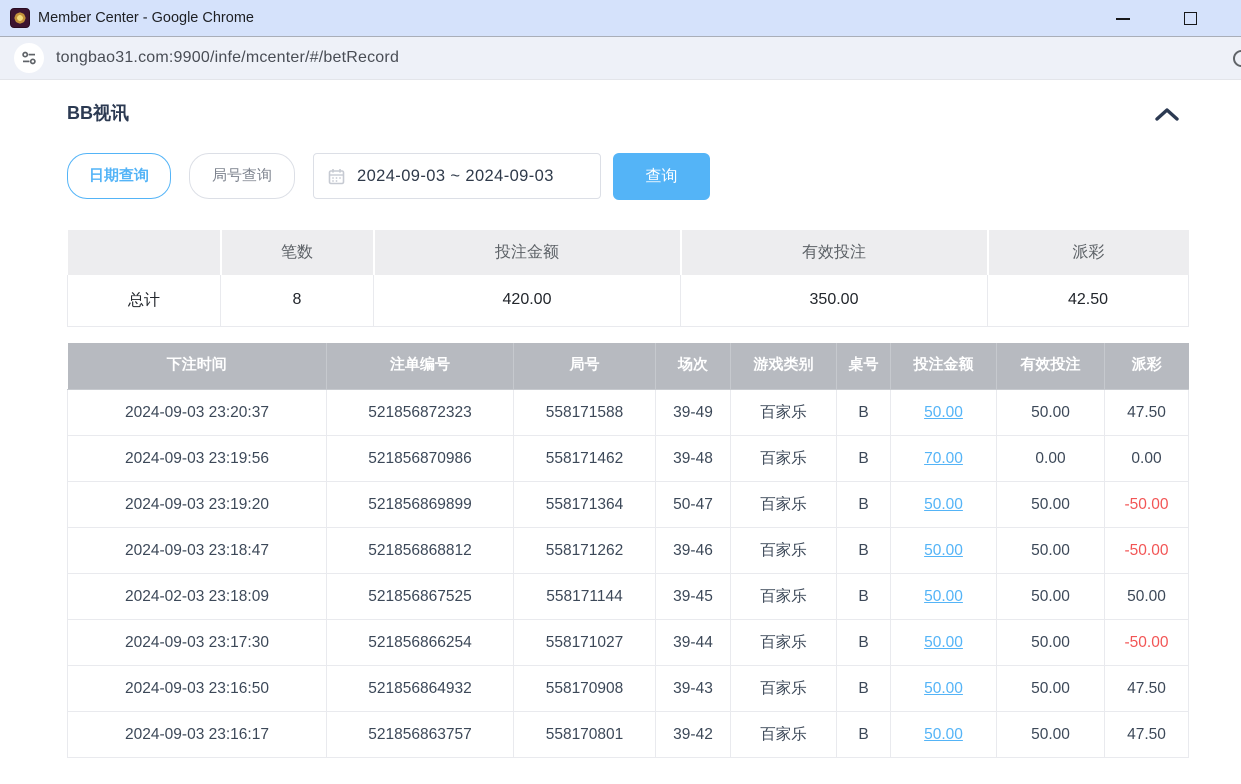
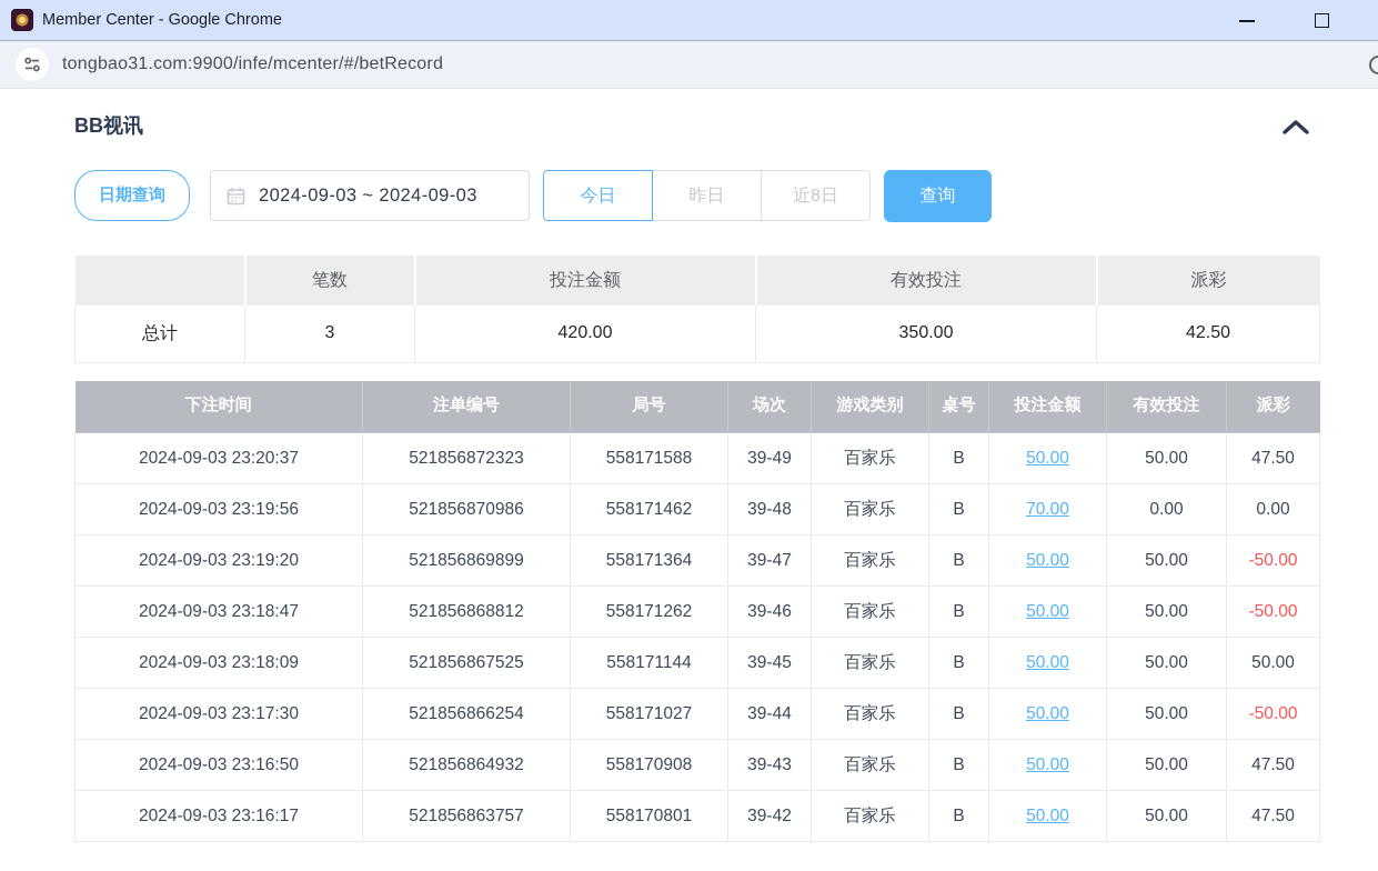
  Member Center - Google Chrome
  tongbao31.com:9900/infe/mcenter/#/betRecord
  BB视讯
  日期查询
- 局号查询
  2024-09-03 ~ 2024-09-03
+ 今日
+ 昨日
+ 近8日
  查询
  	笔数	投注金额	有效投注	派彩
- 总计	8	420.00	350.00	42.50
+ 总计	3	420.00	350.00	42.50
  下注时间	注单编号	局号	场次	游戏类别	桌号	投注金额	有效投注	派彩
  2024-09-03 23:20:37	521856872323	558171588	39-49	百家乐	B	50.00	50.00	47.50
  2024-09-03 23:19:56	521856870986	558171462	39-48	百家乐	B	70.00	0.00	0.00
- 2024-09-03 23:19:20	521856869899	558171364	50-47	百家乐	B	50.00	50.00	-50.00
+ 2024-09-03 23:19:20	521856869899	558171364	39-47	百家乐	B	50.00	50.00	-50.00
  2024-09-03 23:18:47	521856868812	558171262	39-46	百家乐	B	50.00	50.00	-50.00
- 2024-02-03 23:18:09	521856867525	558171144	39-45	百家乐	B	50.00	50.00	50.00
+ 2024-09-03 23:18:09	521856867525	558171144	39-45	百家乐	B	50.00	50.00	50.00
  2024-09-03 23:17:30	521856866254	558171027	39-44	百家乐	B	50.00	50.00	-50.00
  2024-09-03 23:16:50	521856864932	558170908	39-43	百家乐	B	50.00	50.00	47.50
  2024-09-03 23:16:17	521856863757	558170801	39-42	百家乐	B	50.00	50.00	47.50
